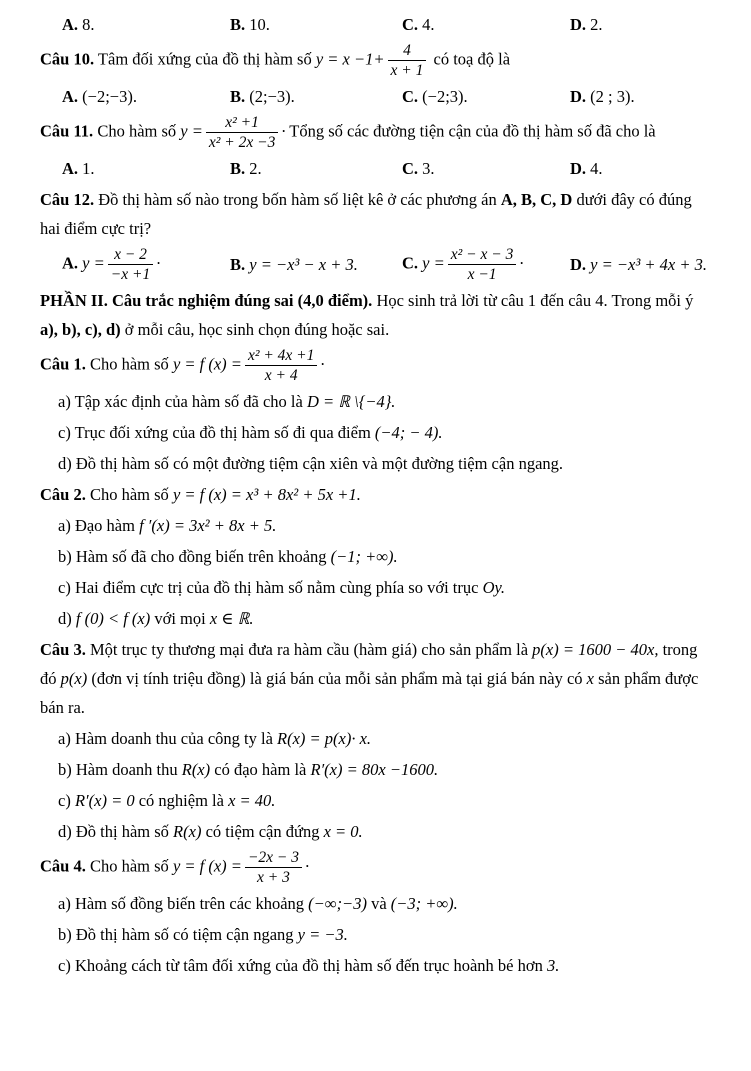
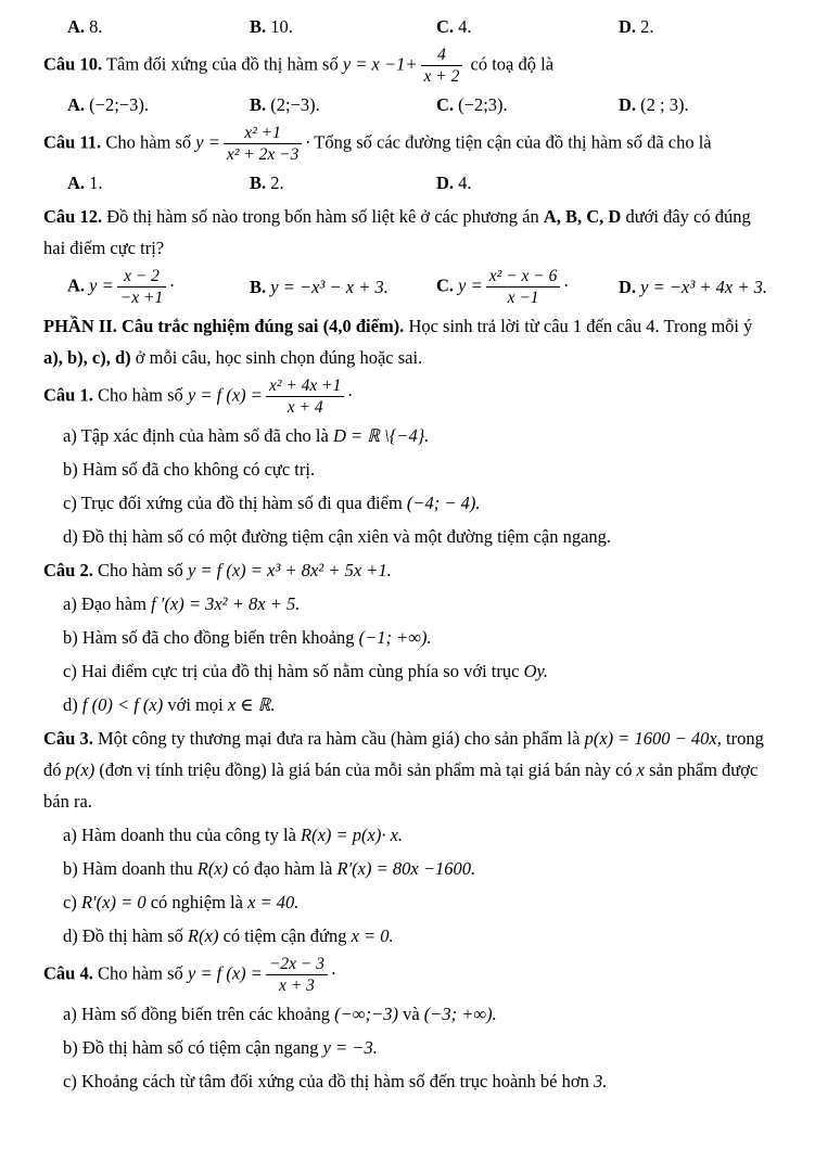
  A. 8.
  B. 10.
  C. 4.
  D. 2.
  Câu 10. Tâm đối xứng của đồ thị hàm số y = x −1+
  4
- x + 1
+ x + 2
  có toạ độ là
  A. (−2;−3).
  B. (2;−3).
  C. (−2;3).
  D. (2 ; 3).
  Câu 11. Cho hàm số y =
  x² +1
  x² + 2x −3
  · Tổng số các đường tiện cận của đồ thị hàm số đã cho là
  A. 1.
  B. 2.
- C. 3.
  D. 4.
  Câu 12. Đồ thị hàm số nào trong bốn hàm số liệt kê ở các phương án A, B, C, D dưới đây có đúng hai điểm cực trị?
  A. y =
  x − 2
  −x +1
  ·
  B. y = −x³ − x + 3.
  C. y =
- x² − x − 3
+ x² − x − 6
  x −1
  ·
  D. y = −x³ + 4x + 3.
  PHẦN II. Câu trắc nghiệm đúng sai (4,0 điểm). Học sinh trả lời từ câu 1 đến câu 4. Trong mỗi ý a), b), c), d) ở mỗi câu, học sinh chọn đúng hoặc sai.
  Câu 1. Cho hàm số y = f (x) =
  x² + 4x +1
  x + 4
  ·
  a) Tập xác định của hàm số đã cho là D = ℝ \{−4}.
+ b) Hàm số đã cho không có cực trị.
  c) Trục đối xứng của đồ thị hàm số đi qua điểm (−4; − 4).
  d) Đồ thị hàm số có một đường tiệm cận xiên và một đường tiệm cận ngang.
  Câu 2. Cho hàm số y = f (x) = x³ + 8x² + 5x +1.
  a) Đạo hàm f ′(x) = 3x² + 8x + 5.
  b) Hàm số đã cho đồng biến trên khoảng (−1; +∞).
  c) Hai điểm cực trị của đồ thị hàm số nằm cùng phía so với trục Oy.
  d) f (0) < f (x) với mọi x ∈ ℝ.
- Câu 3. Một trục ty thương mại đưa ra hàm cầu (hàm giá) cho sản phẩm là p(x) = 1600 − 40x, trong đó p(x) (đơn vị tính triệu đồng) là giá bán của mỗi sản phẩm mà tại giá bán này có x sản phẩm được bán ra.
+ Câu 3. Một công ty thương mại đưa ra hàm cầu (hàm giá) cho sản phẩm là p(x) = 1600 − 40x, trong đó p(x) (đơn vị tính triệu đồng) là giá bán của mỗi sản phẩm mà tại giá bán này có x sản phẩm được bán ra.
  a) Hàm doanh thu của công ty là R(x) = p(x)· x.
  b) Hàm doanh thu R(x) có đạo hàm là R′(x) = 80x −1600.
  c) R′(x) = 0 có nghiệm là x = 40.
  d) Đồ thị hàm số R(x) có tiệm cận đứng x = 0.
  Câu 4. Cho hàm số y = f (x) =
  −2x − 3
  x + 3
  ·
  a) Hàm số đồng biến trên các khoảng (−∞;−3) và (−3; +∞).
  b) Đồ thị hàm số có tiệm cận ngang y = −3.
  c) Khoảng cách từ tâm đối xứng của đồ thị hàm số đến trục hoành bé hơn 3.
